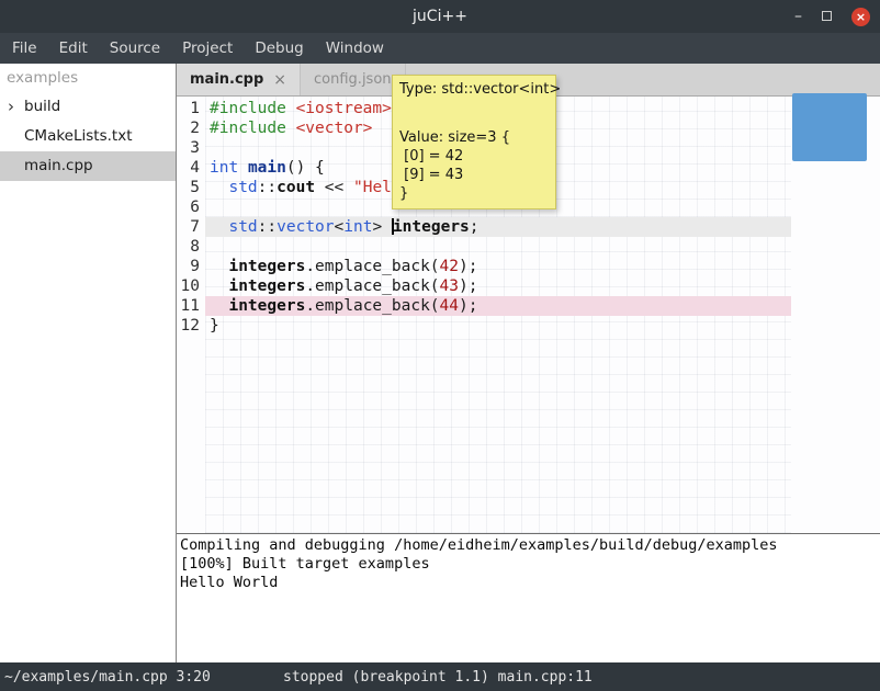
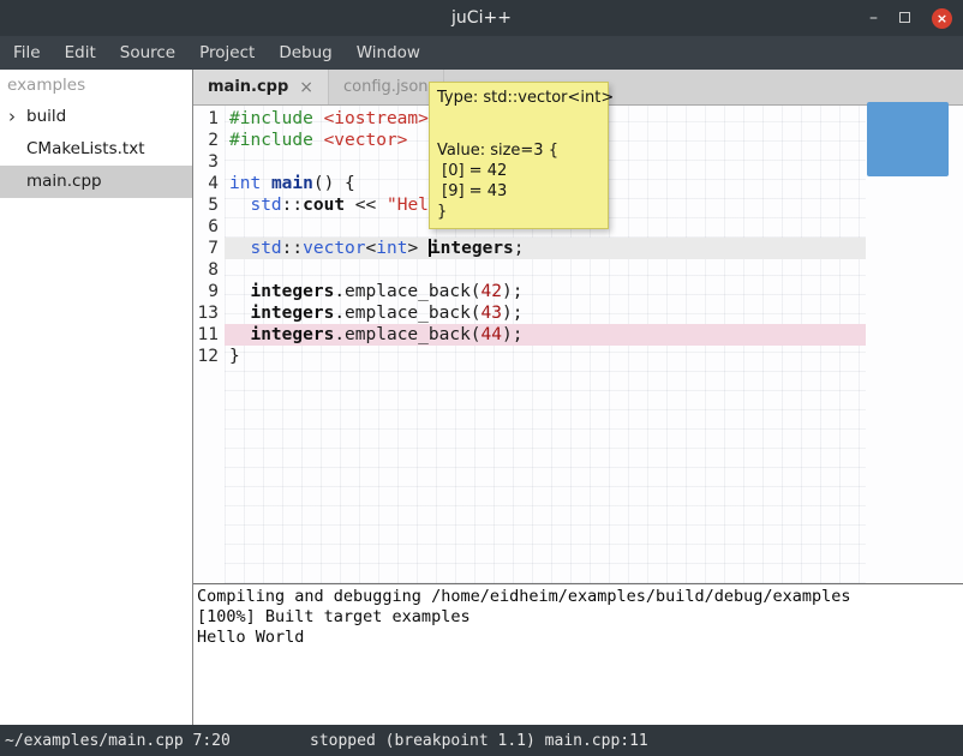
  juCi++
  –
  ×
  File
  Edit
  Source
  Project
  Debug
  Window
  examples
  ›
  build
  CMakeLists.txt
  main.cpp
  main.cpp
  ×
  config.json
  1
  #include <iostream>
  2
  #include <vector>
  3
  4
  int main() {
  5
  std::cout << "Hel
  6
  7
  std::vector<int> integers;
  8
  9
  integers.emplace_back(42);
- 10
+ 13
  integers.emplace_back(43);
  11
  integers.emplace_back(44);
  12
  }
  Compiling and debugging /home/eidheim/examples/build/debug/examples
  [100%] Built target examples
  Hello World
- ~/examples/main.cpp 3:20
+ ~/examples/main.cpp 7:20
  stopped (breakpoint 1.1) main.cpp:11
  Type: std::vector<int>
  Value: size=3 {
  [0] = 42
  [9] = 43
  }
